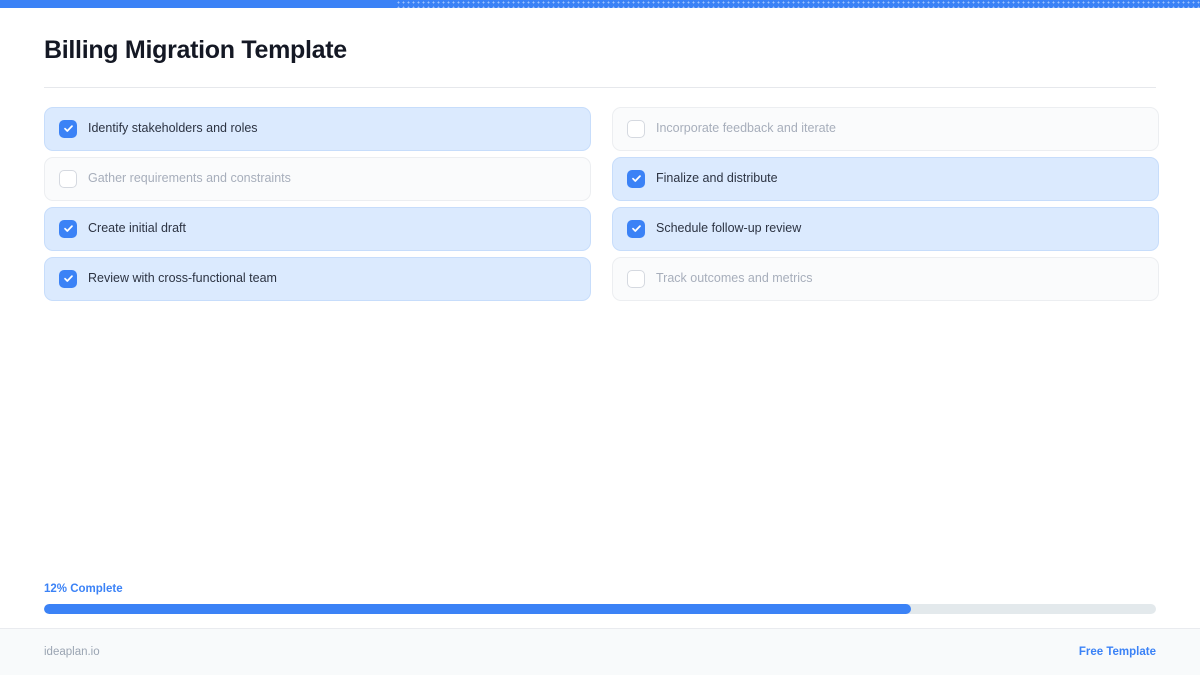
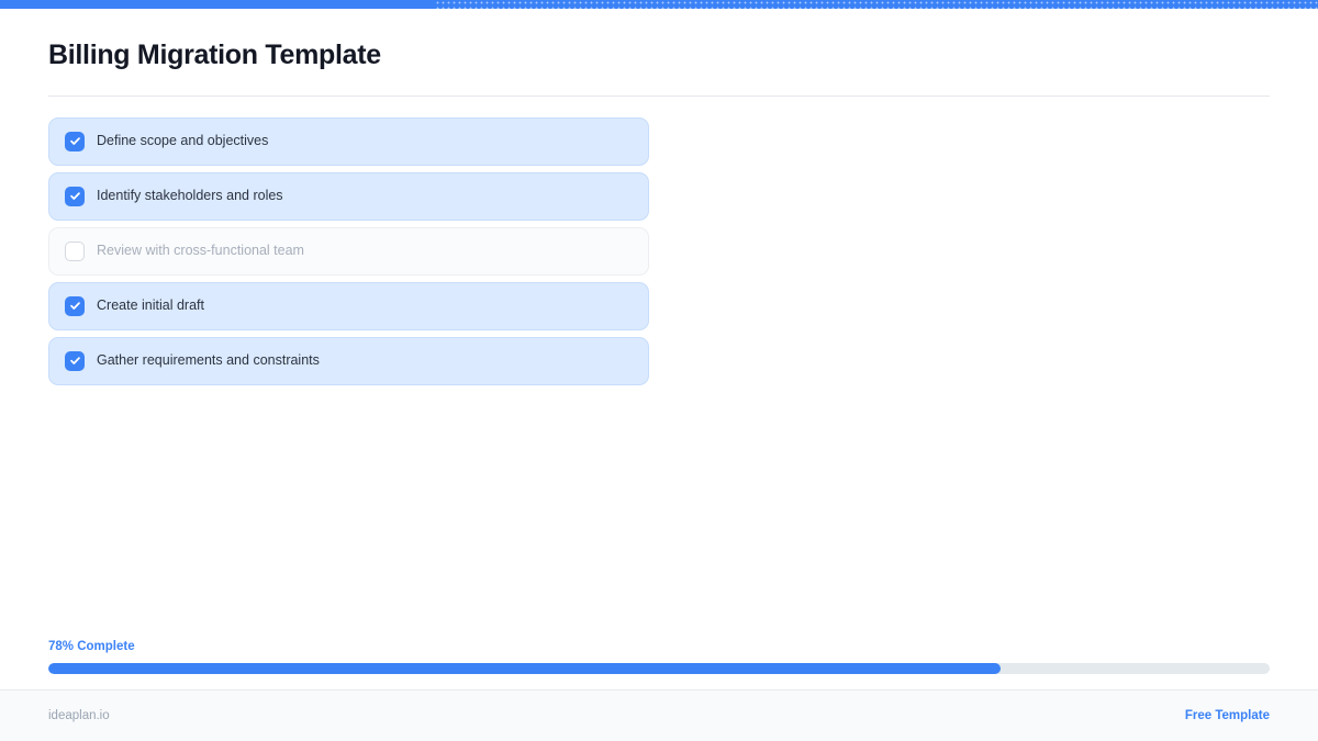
  Billing Migration Template
+ Define scope and objectives
  Identify stakeholders and roles
- Gather requirements and constraints
+ Review with cross-functional team
  Create initial draft
- Review with cross-functional team
+ Gather requirements and constraints
- Incorporate feedback and iterate
- Finalize and distribute
- Schedule follow-up review
- Track outcomes and metrics
- 12% Complete
+ 78% Complete
  ideaplan.io
  Free Template
